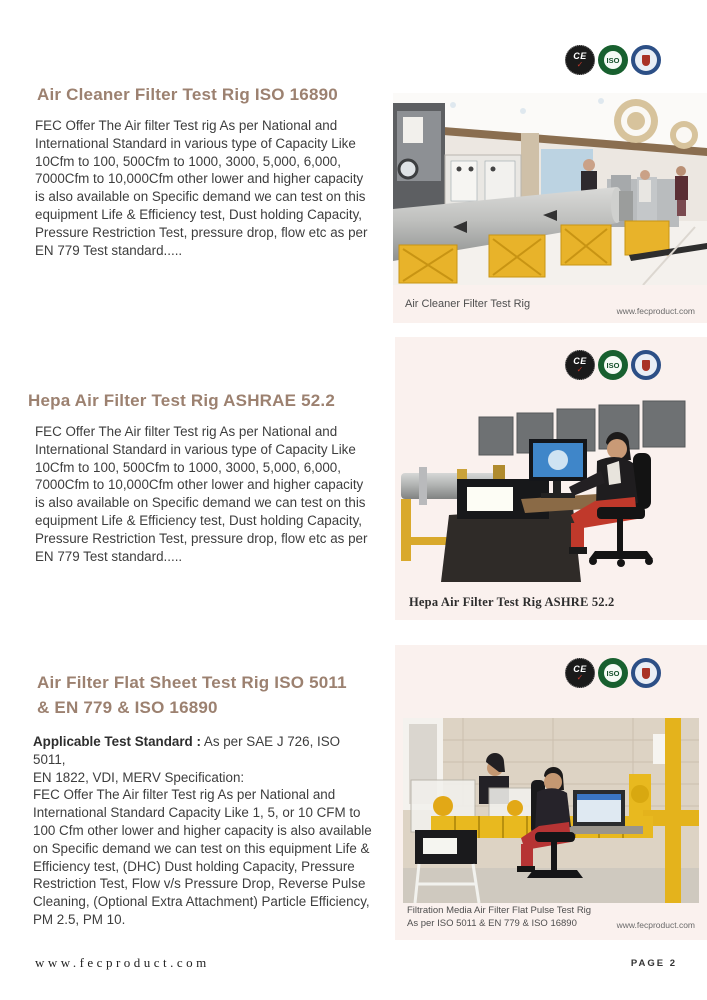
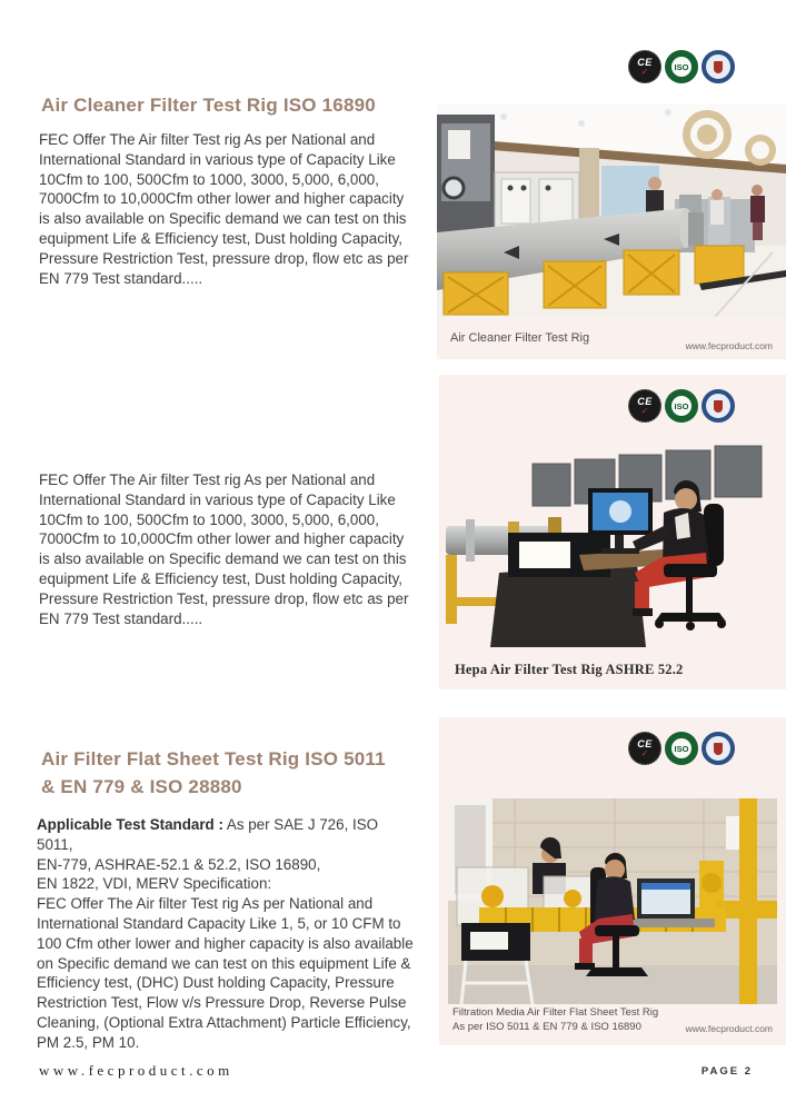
  CE
  ✓
  ISO
  Air Cleaner Filter Test Rig ISO 16890
  FEC Offer The Air filter Test rig As per National and International Standard in various type of Capacity Like 10Cfm to 100, 500Cfm to 1000, 3000, 5,000, 6,000, 7000Cfm to 10,000Cfm other lower and higher capacity is also available on Specific demand we can test on this equipment Life & Efficiency test, Dust holding Capacity, Pressure Restriction Test, pressure drop, flow etc as per EN 779 Test standard.....
  Air Cleaner Filter Test Rig
  www.fecproduct.com
- Hepa Air Filter Test Rig ASHRAE 52.2
  FEC Offer The Air filter Test rig As per National and International Standard in various type of Capacity Like 10Cfm to 100, 500Cfm to 1000, 3000, 5,000, 6,000, 7000Cfm to 10,000Cfm other lower and higher capacity is also available on Specific demand we can test on this equipment Life & Efficiency test, Dust holding Capacity, Pressure Restriction Test, pressure drop, flow etc as per EN 779 Test standard.....
  CE
  ✓
  ISO
  Hepa Air Filter Test Rig ASHRE 52.2
  Air Filter Flat Sheet Test Rig ISO 5011
- & EN 779 & ISO 16890
+ & EN 779 & ISO 28880
  Applicable Test Standard : As per SAE J 726, ISO 5011,
+ EN-779, ASHRAE-52.1 & 52.2, ISO 16890,
  EN 1822, VDI, MERV Specification:
  FEC Offer The Air filter Test rig As per National and International Standard Capacity Like 1, 5, or 10 CFM to 100 Cfm other lower and higher capacity is also available on Specific demand we can test on this equipment Life & Efficiency test, (DHC) Dust holding Capacity, Pressure Restriction Test, Flow v/s Pressure Drop, Reverse Pulse Cleaning, (Optional Extra Attachment) Particle Efficiency, PM 2.5, PM 10.
  CE
  ✓
  ISO
- Filtration Media Air Filter Flat Pulse Test Rig
+ Filtration Media Air Filter Flat Sheet Test Rig
  As per ISO 5011 & EN 779 & ISO 16890
  www.fecproduct.com
  www.fecproduct.com
  PAGE 2
